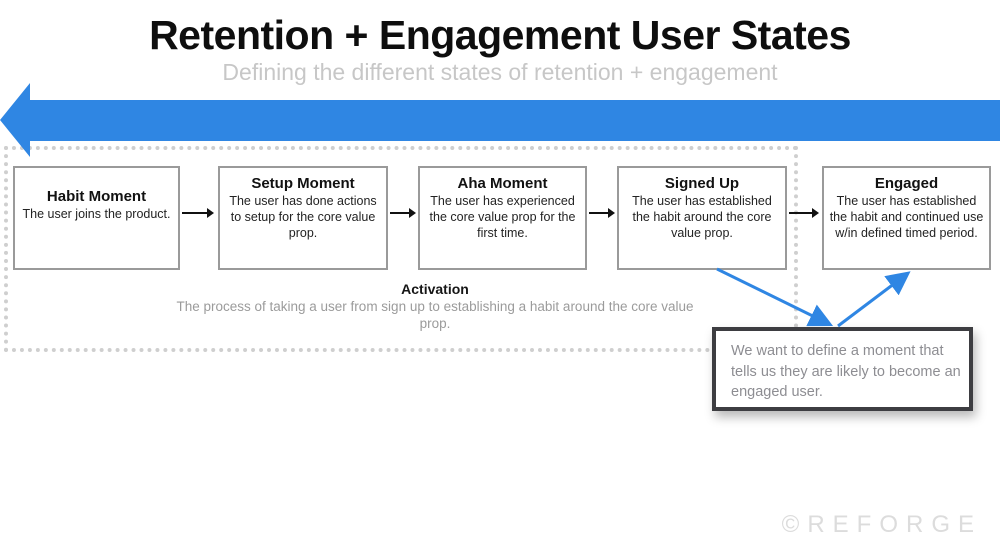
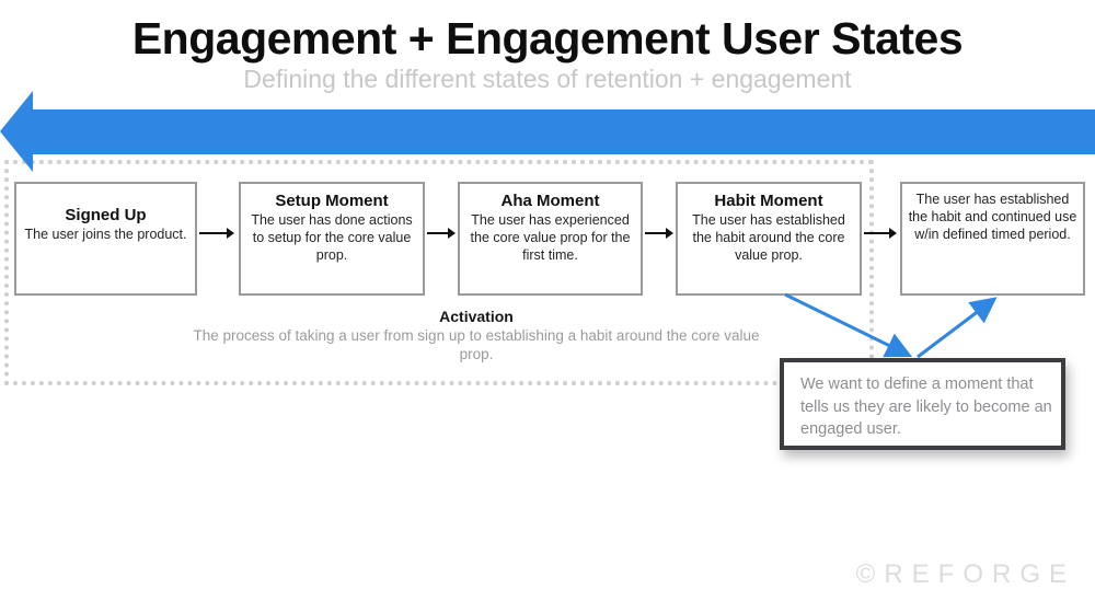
- Retention + Engagement User States
+ Engagement + Engagement User States
  Defining the different states of retention + engagement
- Habit Moment
+ Signed Up
  The user joins the product.
  Setup Moment
  The user has done actions to setup for the core value prop.
  Aha Moment
  The user has experienced the core value prop for the first time.
- Signed Up
+ Habit Moment
  The user has established the habit around the core value prop.
- Engaged
  The user has established the habit and continued use w/in defined timed period.
  Activation
  The process of taking a user from sign up to establishing a habit around the core value prop.
  We want to define a moment that tells us they are likely to become an engaged user.
  ©REFORGE
